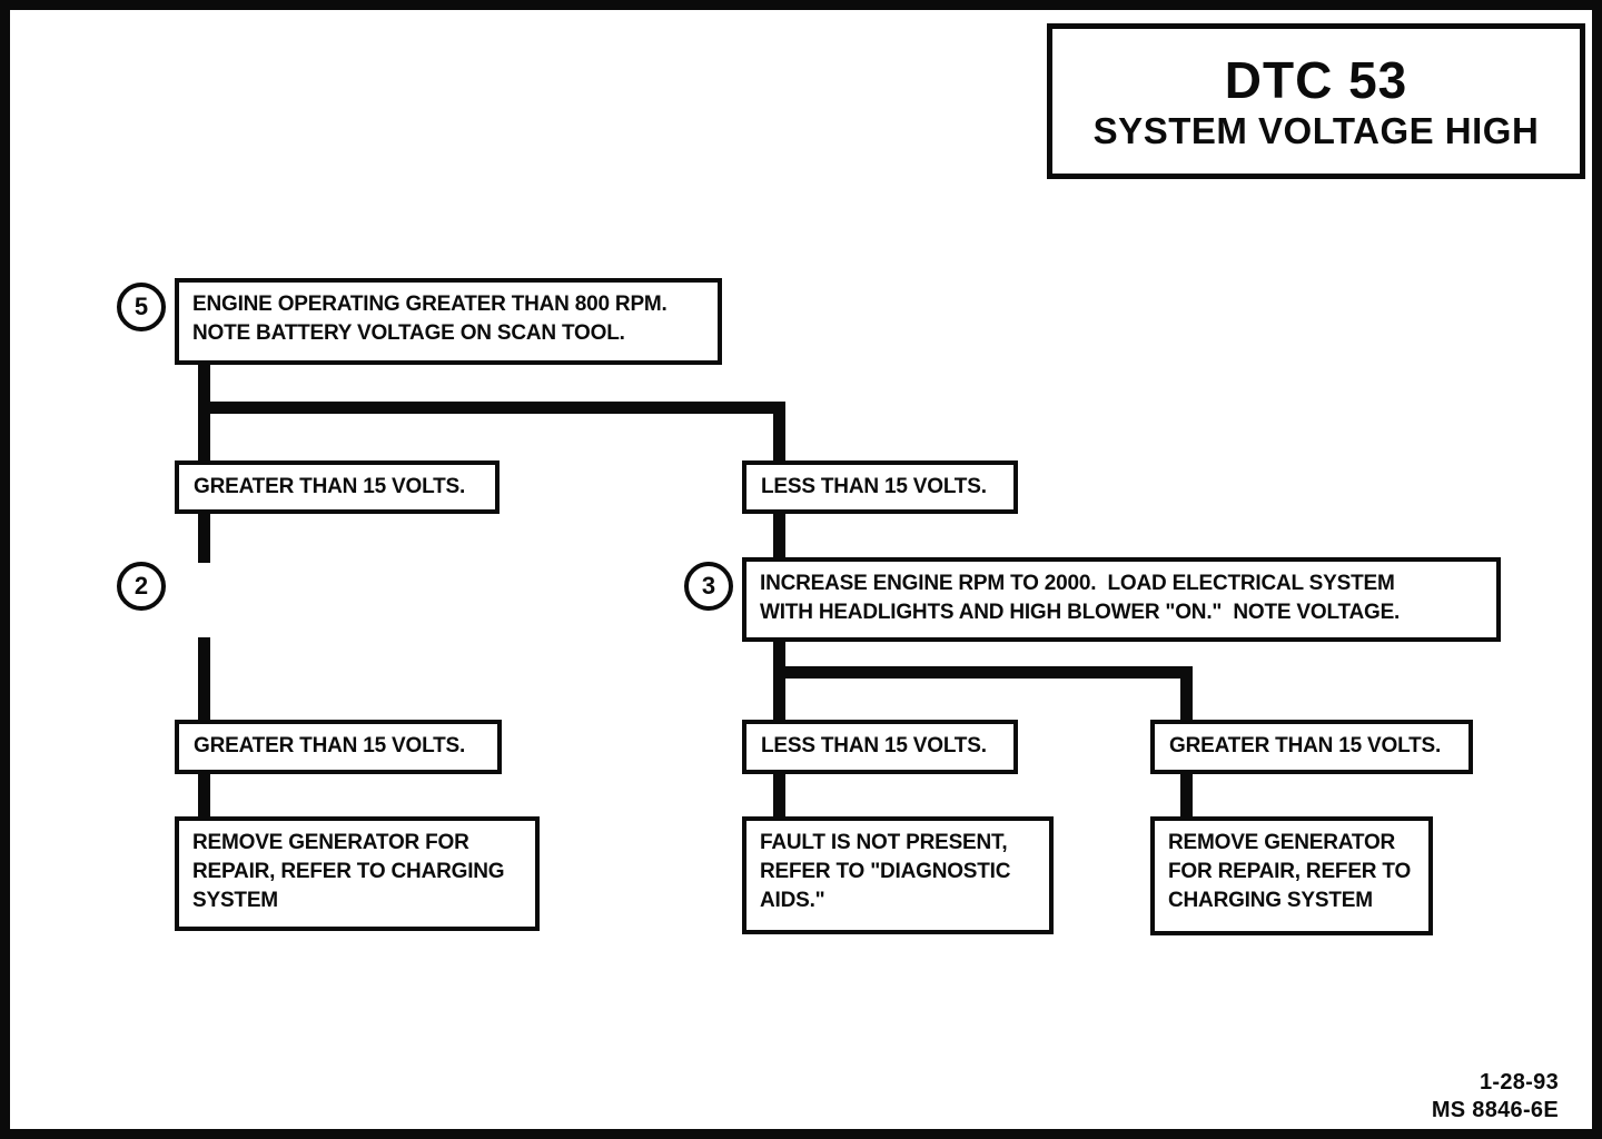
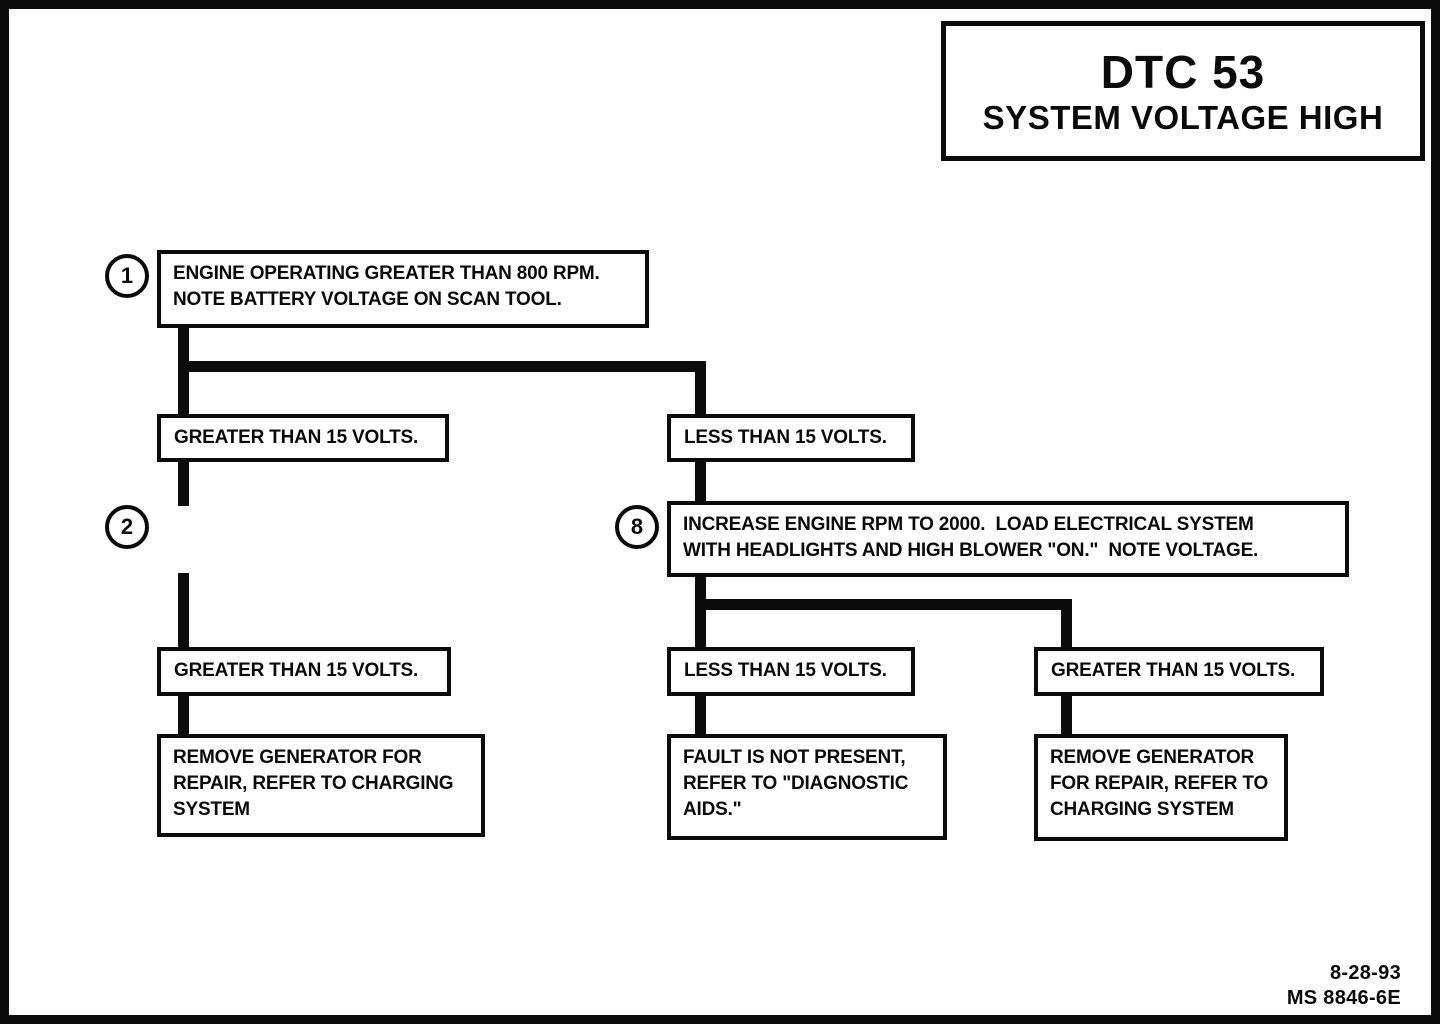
  DTC 53
  SYSTEM VOLTAGE HIGH
- 5
+ 1
  ENGINE OPERATING GREATER THAN 800 RPM.
  NOTE BATTERY VOLTAGE ON SCAN TOOL.
  GREATER THAN 15 VOLTS.
  LESS THAN 15 VOLTS.
  2
- 3
+ 8
  INCREASE ENGINE RPM TO 2000. LOAD ELECTRICAL SYSTEM
  WITH HEADLIGHTS AND HIGH BLOWER "ON." NOTE VOLTAGE.
  GREATER THAN 15 VOLTS.
  LESS THAN 15 VOLTS.
  GREATER THAN 15 VOLTS.
  REMOVE GENERATOR FOR
  REPAIR, REFER TO CHARGING
  SYSTEM
  FAULT IS NOT PRESENT,
  REFER TO "DIAGNOSTIC
  AIDS."
  REMOVE GENERATOR
  FOR REPAIR, REFER TO
  CHARGING SYSTEM
- 1-28-93
+ 8-28-93
  MS 8846-6E
